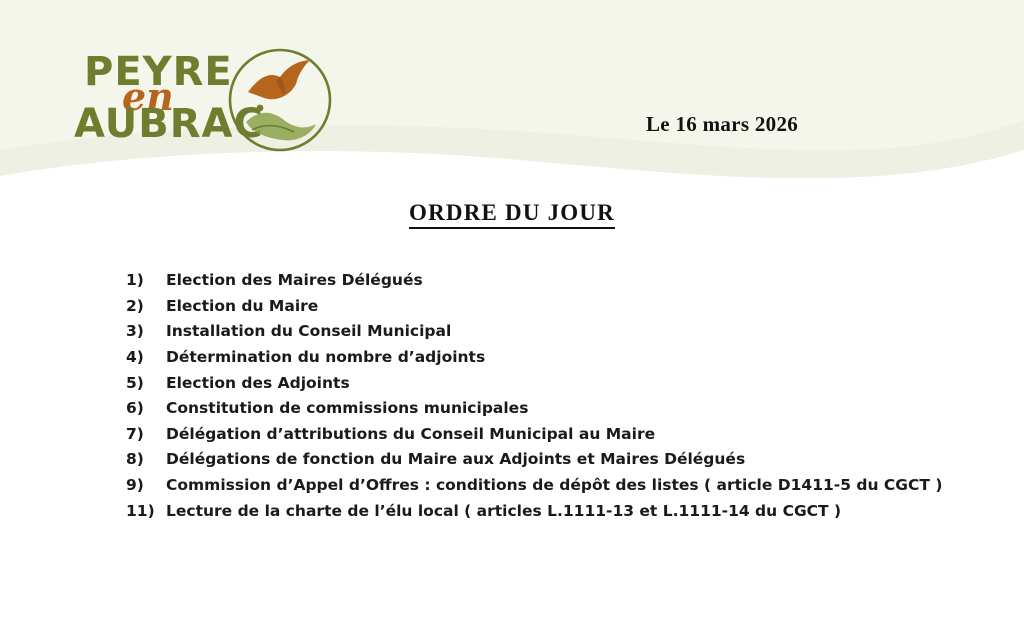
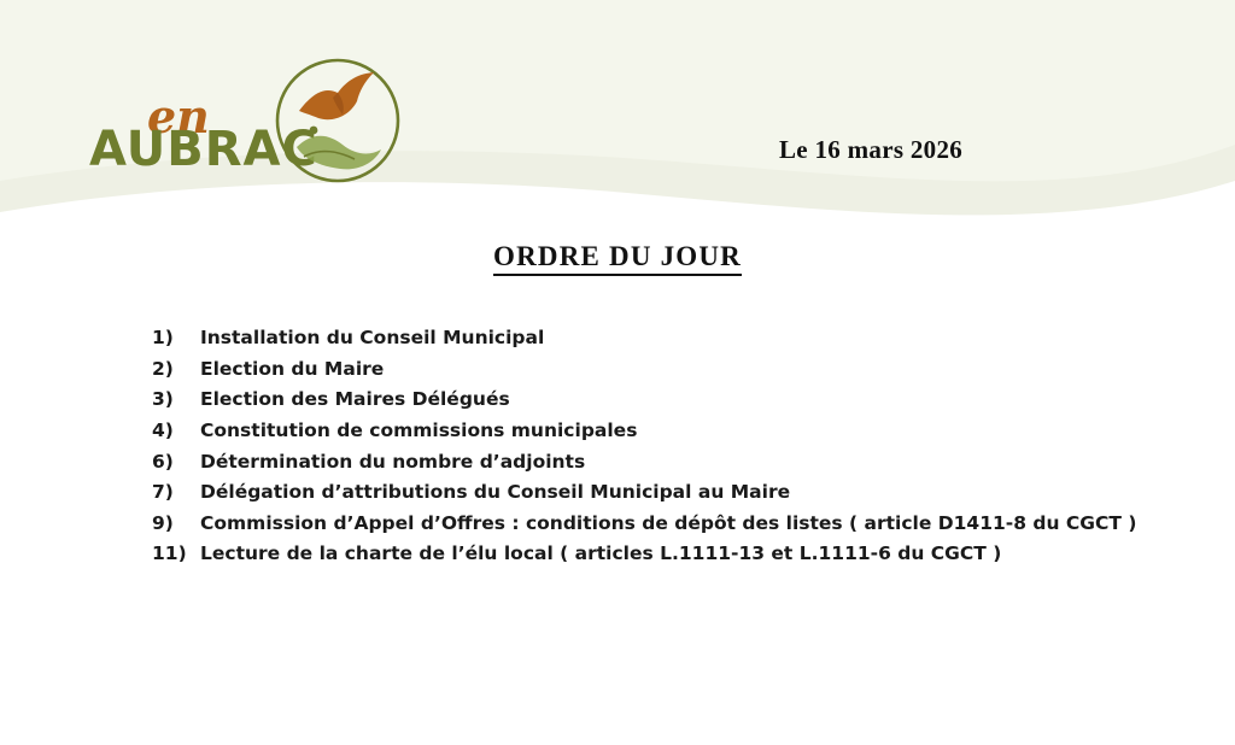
- PEYRE
  en
  AUBRAC
  Le 16 mars 2026
  ORDRE DU JOUR
  1)
- Election des Maires Délégués
+ Installation du Conseil Municipal
  2)
  Election du Maire
  3)
- Installation du Conseil Municipal
+ Election des Maires Délégués
  4)
- Détermination du nombre d’adjoints
+ Constitution de commissions municipales
- 5)
- Election des Adjoints
  6)
- Constitution de commissions municipales
+ Détermination du nombre d’adjoints
  7)
  Délégation d’attributions du Conseil Municipal au Maire
- 8)
- Délégations de fonction du Maire aux Adjoints et Maires Délégués
  9)
- Commission d’Appel d’Offres : conditions de dépôt des listes ( article D1411-5 du CGCT )
+ Commission d’Appel d’Offres : conditions de dépôt des listes ( article D1411-8 du CGCT )
  11)
- Lecture de la charte de l’élu local ( articles L.1111-13 et L.1111-14 du CGCT )
+ Lecture de la charte de l’élu local ( articles L.1111-13 et L.1111-6 du CGCT )
